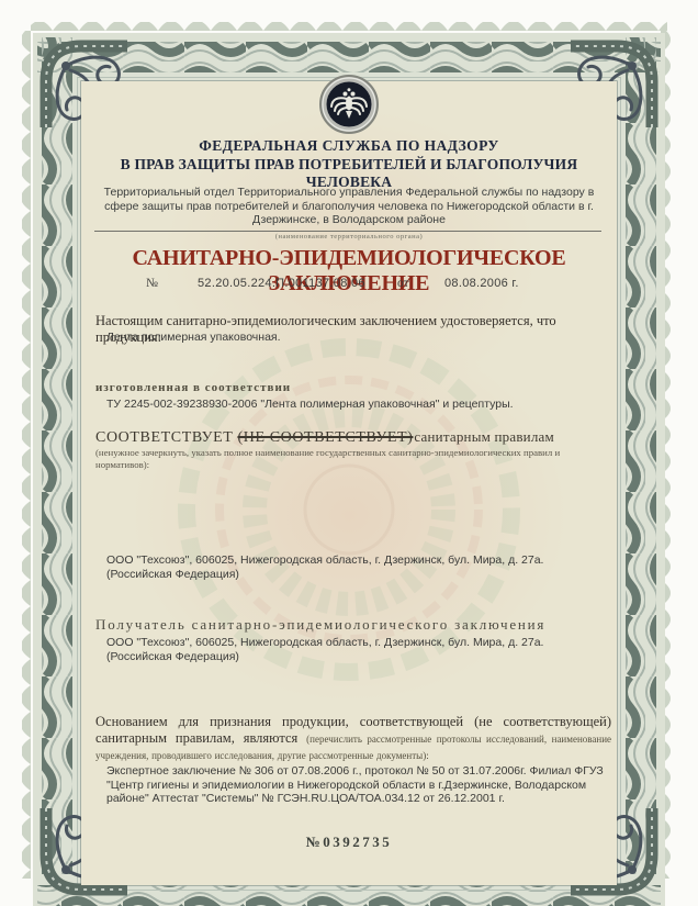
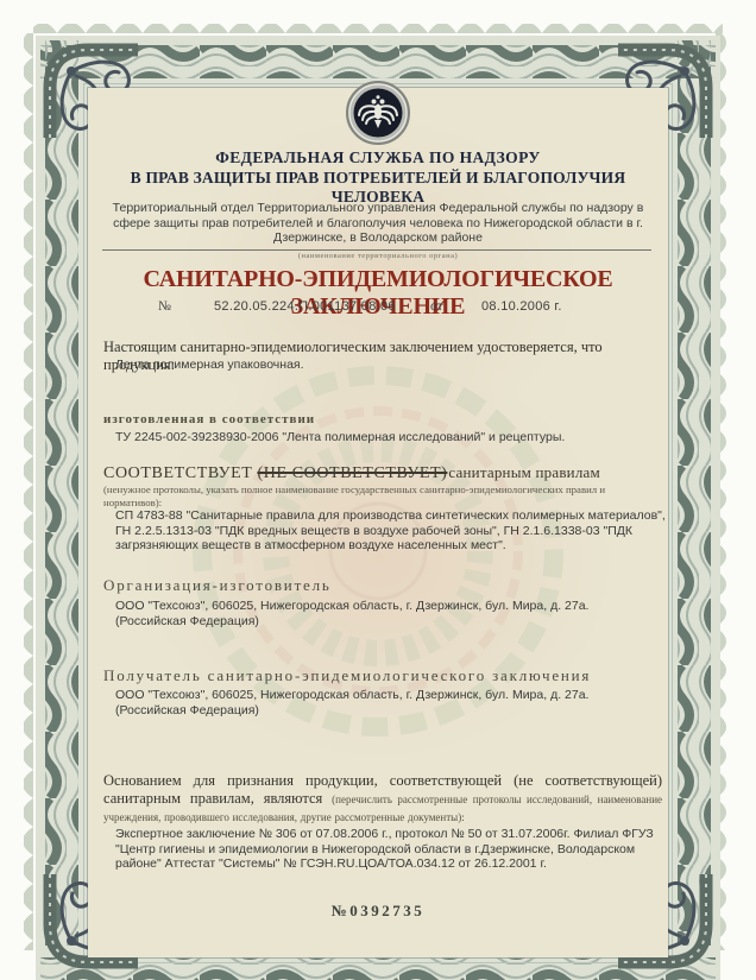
  ФЕДЕРАЛЬНАЯ СЛУЖБА ПО НАДЗОРУ
  В ПРАВ ЗАЩИТЫ ПРАВ ПОТРЕБИТЕЛЕЙ И БЛАГОПОЛУЧИЯ ЧЕЛОВЕКА
  Территориальный отдел Территориального управления Федеральной службы по надзору в сфере защиты прав потребителей и благополучия человека по Нижегородской области в г. Дзержинске, в Володарском районе
  САНИТАРНО-ЭПИДЕМИОЛОГИЧЕСКОЕ ЗАКЛЮЧЕНИЕ
  №
  52.20.05.224.П.001137.08.06
  от
- 08.08.2006 г.
+ 08.10.2006 г.
  Настоящим санитарно-эпидемиологическим заключением удостоверяется, что продукция:
  Лента полимерная упаковочная.
  изготовленная в соответствии
- ТУ 2245-002-39238930-2006 "Лента полимерная упаковочная" и рецептуры.
+ ТУ 2245-002-39238930-2006 "Лента полимерная исследований" и рецептуры.
  СООТВЕТСТВУЕТ (НЕ СООТВЕТСТВУЕТ)санитарным правилам
- (ненужное зачеркнуть, указать полное наименование государственных санитарно-эпидемиологических правил и нормативов):
+ (ненужное протоколы, указать полное наименование государственных санитарно-эпидемиологических правил и нормативов):
+ СП 4783-88 "Санитарные правила для производства синтетических полимерных материалов", ГН 2.2.5.1313-03 "ПДК вредных веществ в воздухе рабочей зоны", ГН 2.1.6.1338-03 "ПДК загрязняющих веществ в атмосферном воздухе населенных мест".
+ Организация-изготовитель
  ООО "Техсоюз", 606025, Нижегородская область, г. Дзержинск, бул. Мира, д. 27а. (Российская Федерация)
  Получатель санитарно-эпидемиологического заключения
  ООО "Техсоюз", 606025, Нижегородская область, г. Дзержинск, бул. Мира, д. 27а. (Российская Федерация)
  Основанием для признания продукции, соответствующей (не соответствующей) санитарным правилам, являются (перечислить рассмотренные протоколы исследований, наименование учреждения, проводившего исследования, другие рассмотренные документы):
  Экспертное заключение № 306 от 07.08.2006 г., протокол № 50 от 31.07.2006г. Филиал ФГУЗ "Центр гигиены и эпидемиологии в Нижегородской области в г.Дзержинске, Володарском районе" Аттестат "Системы" № ГСЭН.RU.ЦОА/ТОА.034.12 от 26.12.2001 г.
  №0392735
